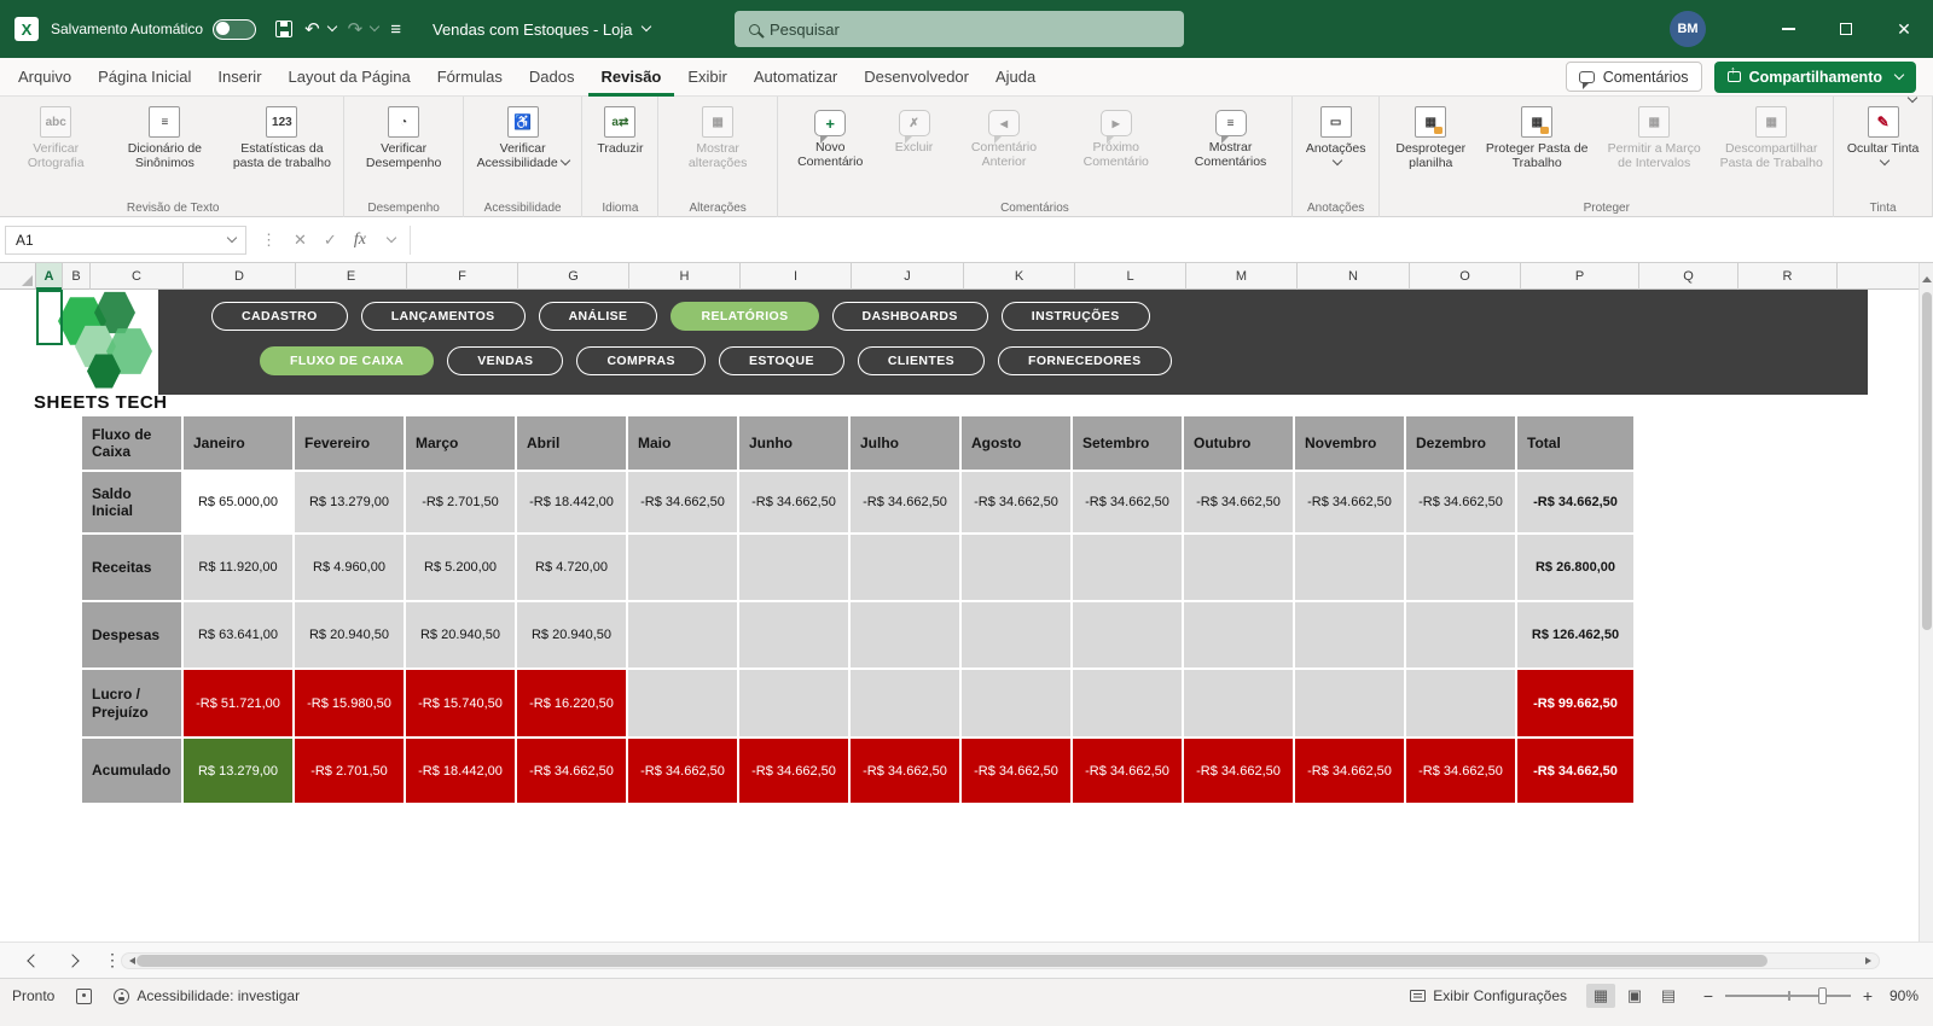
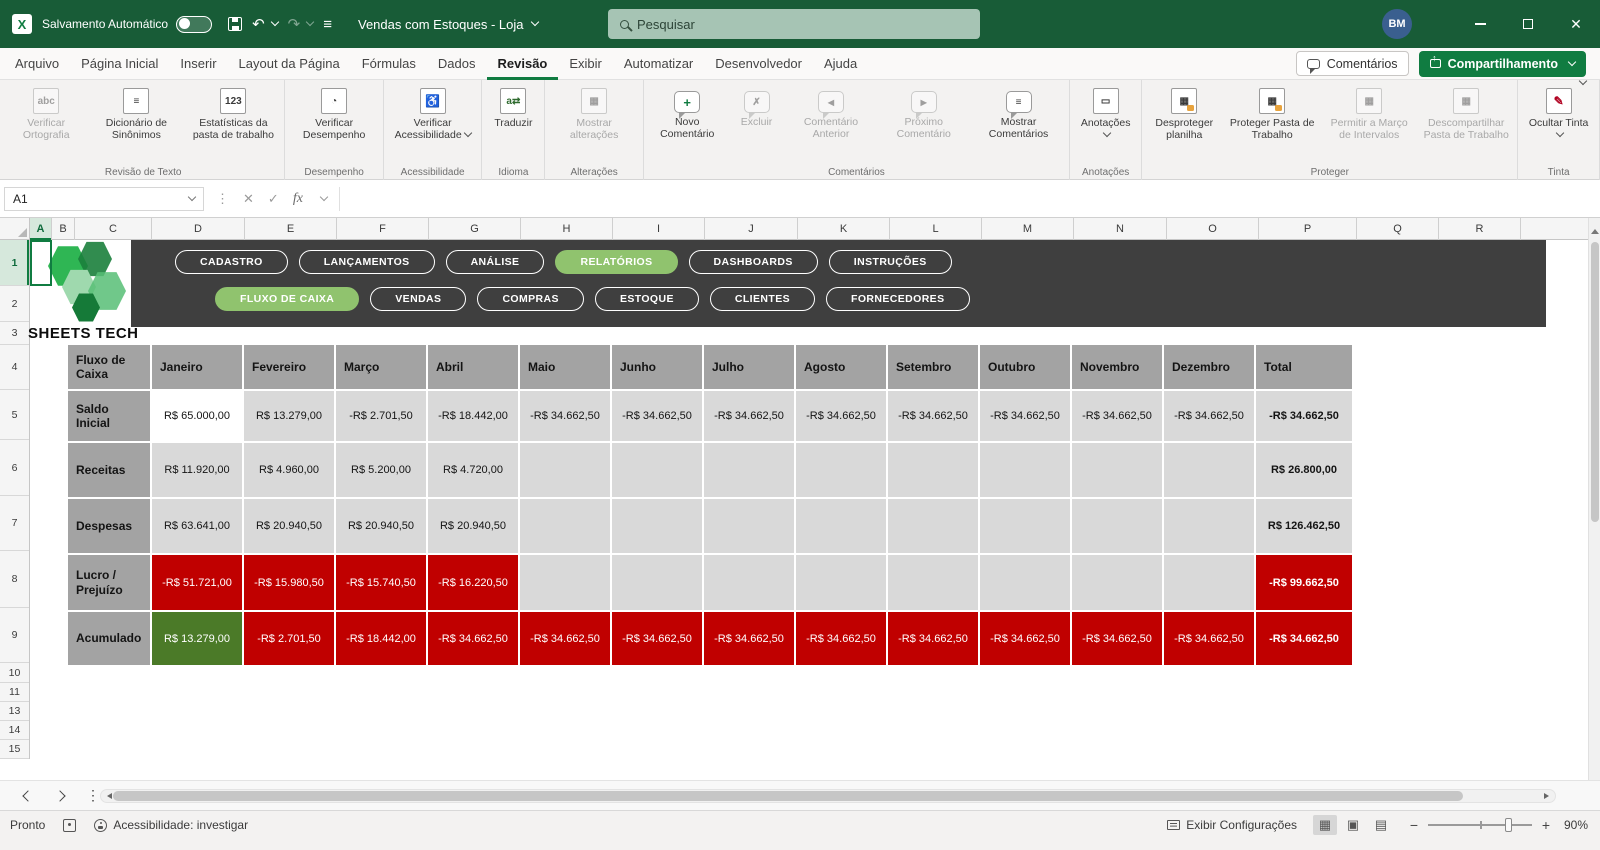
  X
  Salvamento Automático
  ↶
  ↷
  ≡
  Vendas com Estoques - Loja
  Pesquisar
  BM
  ✕
  Arquivo
  Página Inicial
  Inserir
  Layout da Página
  Fórmulas
  Dados
  Revisão
  Exibir
  Automatizar
  Desenvolvedor
  Ajuda
  Comentários
  Compartilhamento
  abc
  Verificar Ortografia
  ≡
  Dicionário de Sinônimos
  123
  Estatísticas da pasta de trabalho
  Revisão de Texto
  ◔
  Verificar Desempenho
  Desempenho
  ♿
  Verificar Acessibilidade
  Acessibilidade
  a⇄
  Traduzir
  Idioma
  ▦
  Mostrar alterações
  Alterações
  +
  Novo Comentário
  ✗
  Excluir
  ◀
  Comentário Anterior
  ▶
  Próximo Comentário
  ≡
  Mostrar Comentários
  Comentários
  ▭
  Anotações
  Anotações
  ▦
  Desproteger planilha
  ▦
  Proteger Pasta de Trabalho
  ▦
  Permitir a Março de Intervalos
  ▦
  Descompartilhar Pasta de Trabalho
  Proteger
  ✎
  Ocultar Tinta
  Tinta
  A1
  ⋮
  ✕
  ✓
  fx
  A
  B
  C
  D
  E
  F
  G
  H
  I
  J
  K
  L
  M
  N
  O
  P
  Q
  R
+ 1
+ 2
+ 3
+ 4
+ 5
+ 6
+ 7
+ 8
+ 9
+ 10
+ 11
+ 13
+ 14
+ 15
  SHEETS TECH
  CADASTRO
  LANÇAMENTOS
  ANÁLISE
  RELATÓRIOS
  DASHBOARDS
  INSTRUÇÕES
  FLUXO DE CAIXA
  VENDAS
  COMPRAS
  ESTOQUE
  CLIENTES
  FORNECEDORES
  Fluxo de Caixa
  Janeiro
  Fevereiro
  Março
  Abril
  Maio
  Junho
  Julho
  Agosto
  Setembro
  Outubro
  Novembro
  Dezembro
  Total
  Saldo Inicial
  R$ 65.000,00
  R$ 13.279,00
  -R$ 2.701,50
  -R$ 18.442,00
  -R$ 34.662,50
  -R$ 34.662,50
  -R$ 34.662,50
  -R$ 34.662,50
  -R$ 34.662,50
  -R$ 34.662,50
  -R$ 34.662,50
  -R$ 34.662,50
  -R$ 34.662,50
  Receitas
  R$ 11.920,00
  R$ 4.960,00
  R$ 5.200,00
  R$ 4.720,00
  R$ 26.800,00
  Despesas
  R$ 63.641,00
  R$ 20.940,50
  R$ 20.940,50
  R$ 20.940,50
  R$ 126.462,50
  Lucro / Prejuízo
  -R$ 51.721,00
  -R$ 15.980,50
  -R$ 15.740,50
  -R$ 16.220,50
  -R$ 99.662,50
  Acumulado
  R$ 13.279,00
  -R$ 2.701,50
  -R$ 18.442,00
  -R$ 34.662,50
  -R$ 34.662,50
  -R$ 34.662,50
  -R$ 34.662,50
  -R$ 34.662,50
  -R$ 34.662,50
  -R$ 34.662,50
  -R$ 34.662,50
  -R$ 34.662,50
  -R$ 34.662,50
  ⋮
  Pronto
  Acessibilidade: investigar
  Exibir Configurações
  ▦
  ▣
  ▤
  −
  +
  90%
